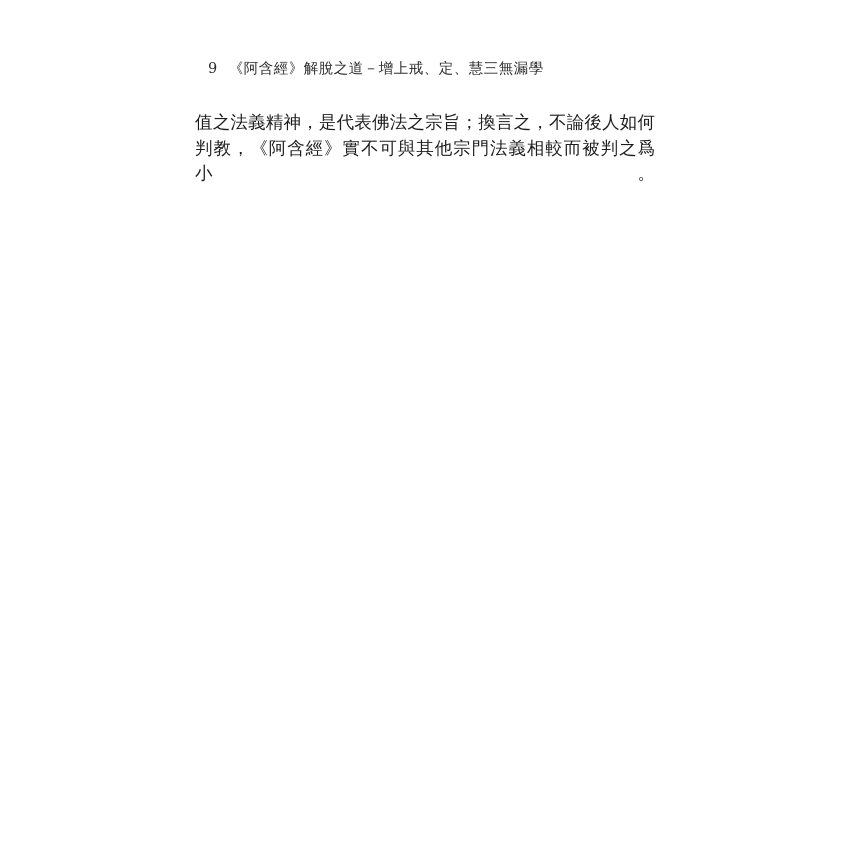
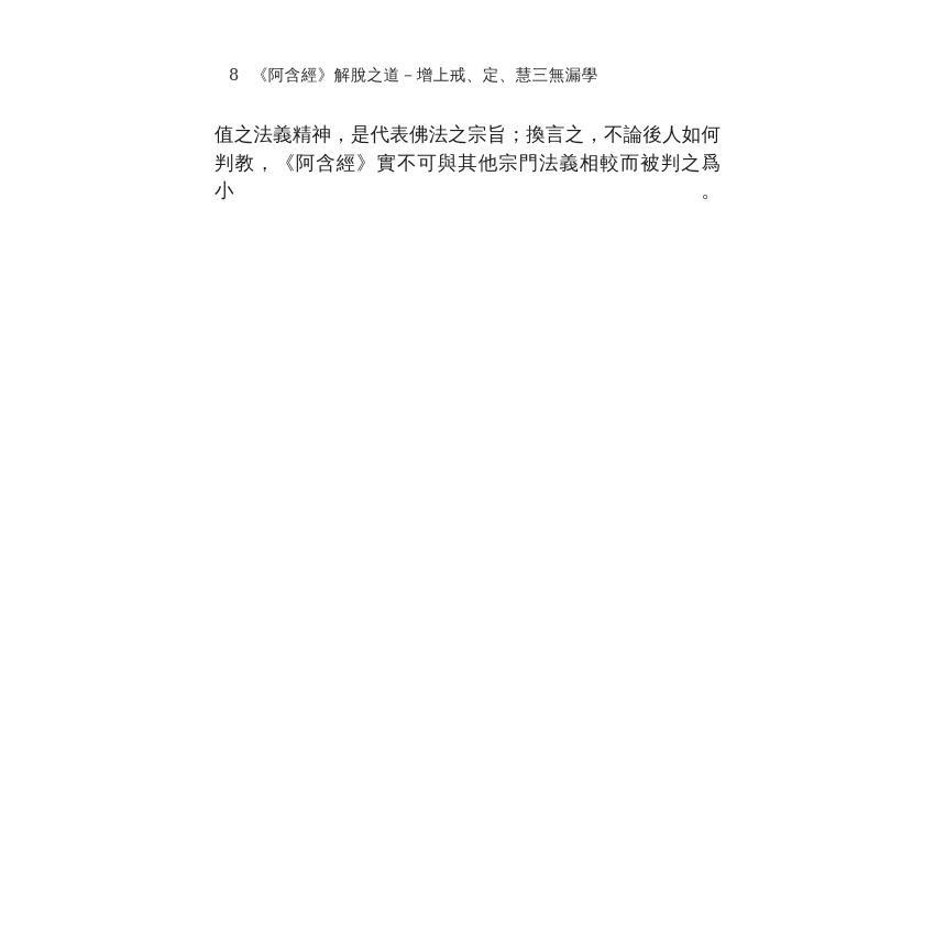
- 9 《阿含經》解脫之道－增上戒、定、慧三無漏學
+ 8 《阿含經》解脫之道－增上戒、定、慧三無漏學
  值之法義精神，是代表佛法之宗旨；換言之，不論後人如何
  判教，《阿含經》實不可與其他宗門法義相較而被判之爲小。
